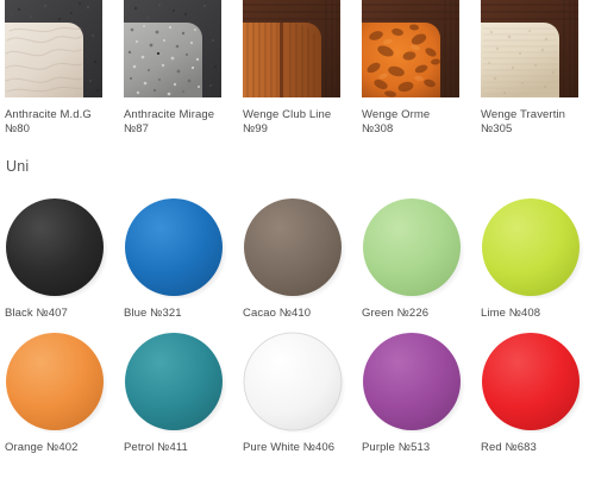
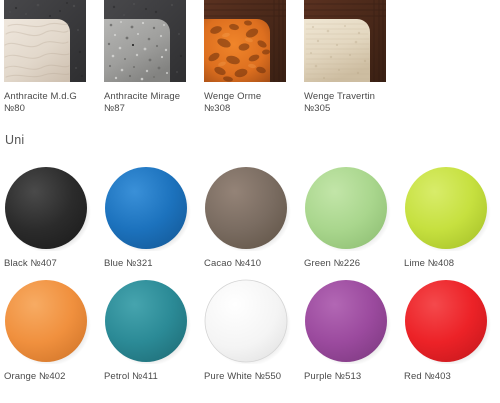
  Anthracite M.d.G
  №80
  Anthracite Mirage
  №87
- Wenge Club Line
- №99
  Wenge Orme
  №308
  Wenge Travertin
  №305
  Uni
  Black №407
  Blue №321
  Cacao №410
  Green №226
  Lime №408
  Orange №402
  Petrol №411
- Pure White №406
+ Pure White №550
  Purple №513
- Red №683
+ Red №403
